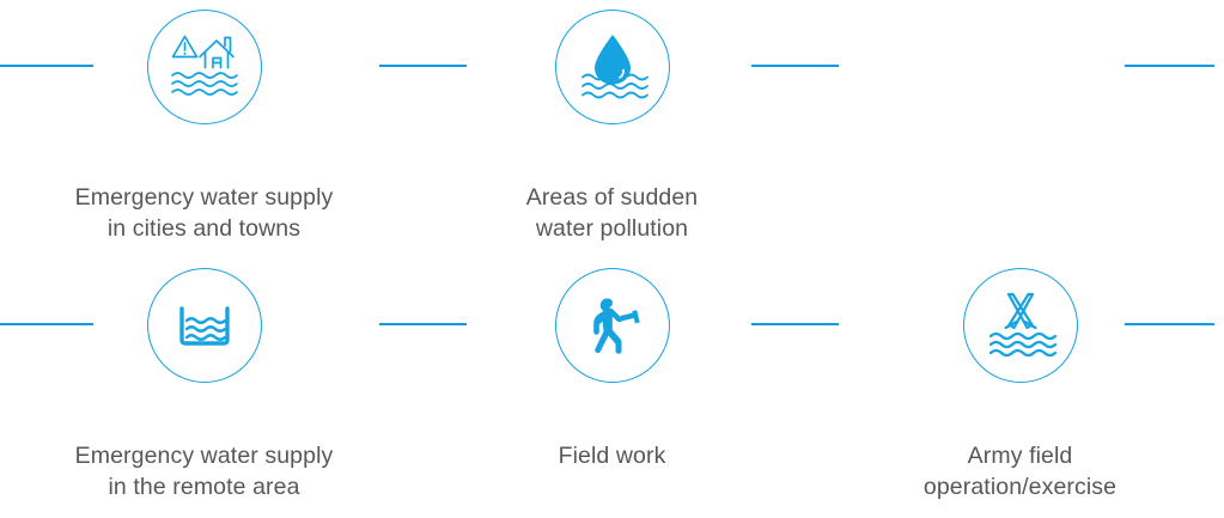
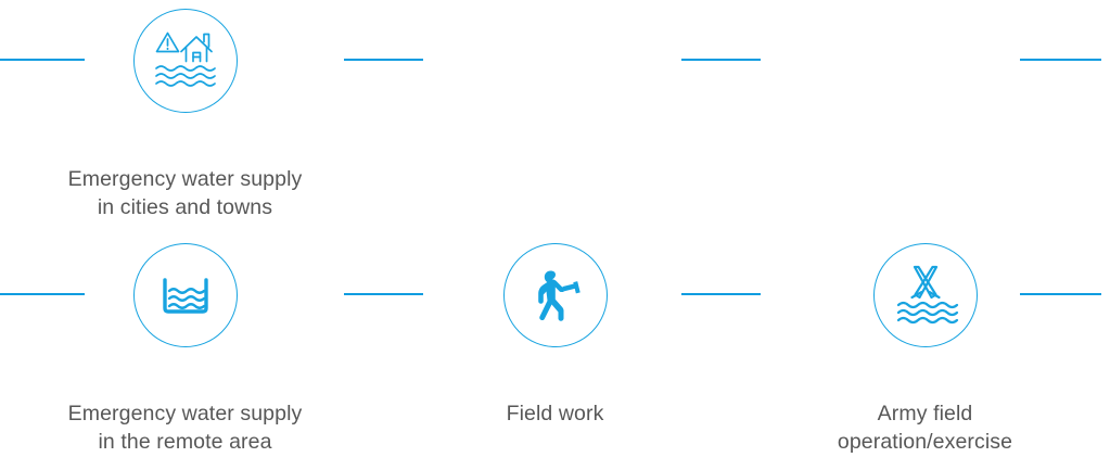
  Emergency water supply
  in cities and towns
- Areas of sudden
- water pollution
  Emergency water supply
  in the remote area
  Field work
  Army field
  operation/exercise
